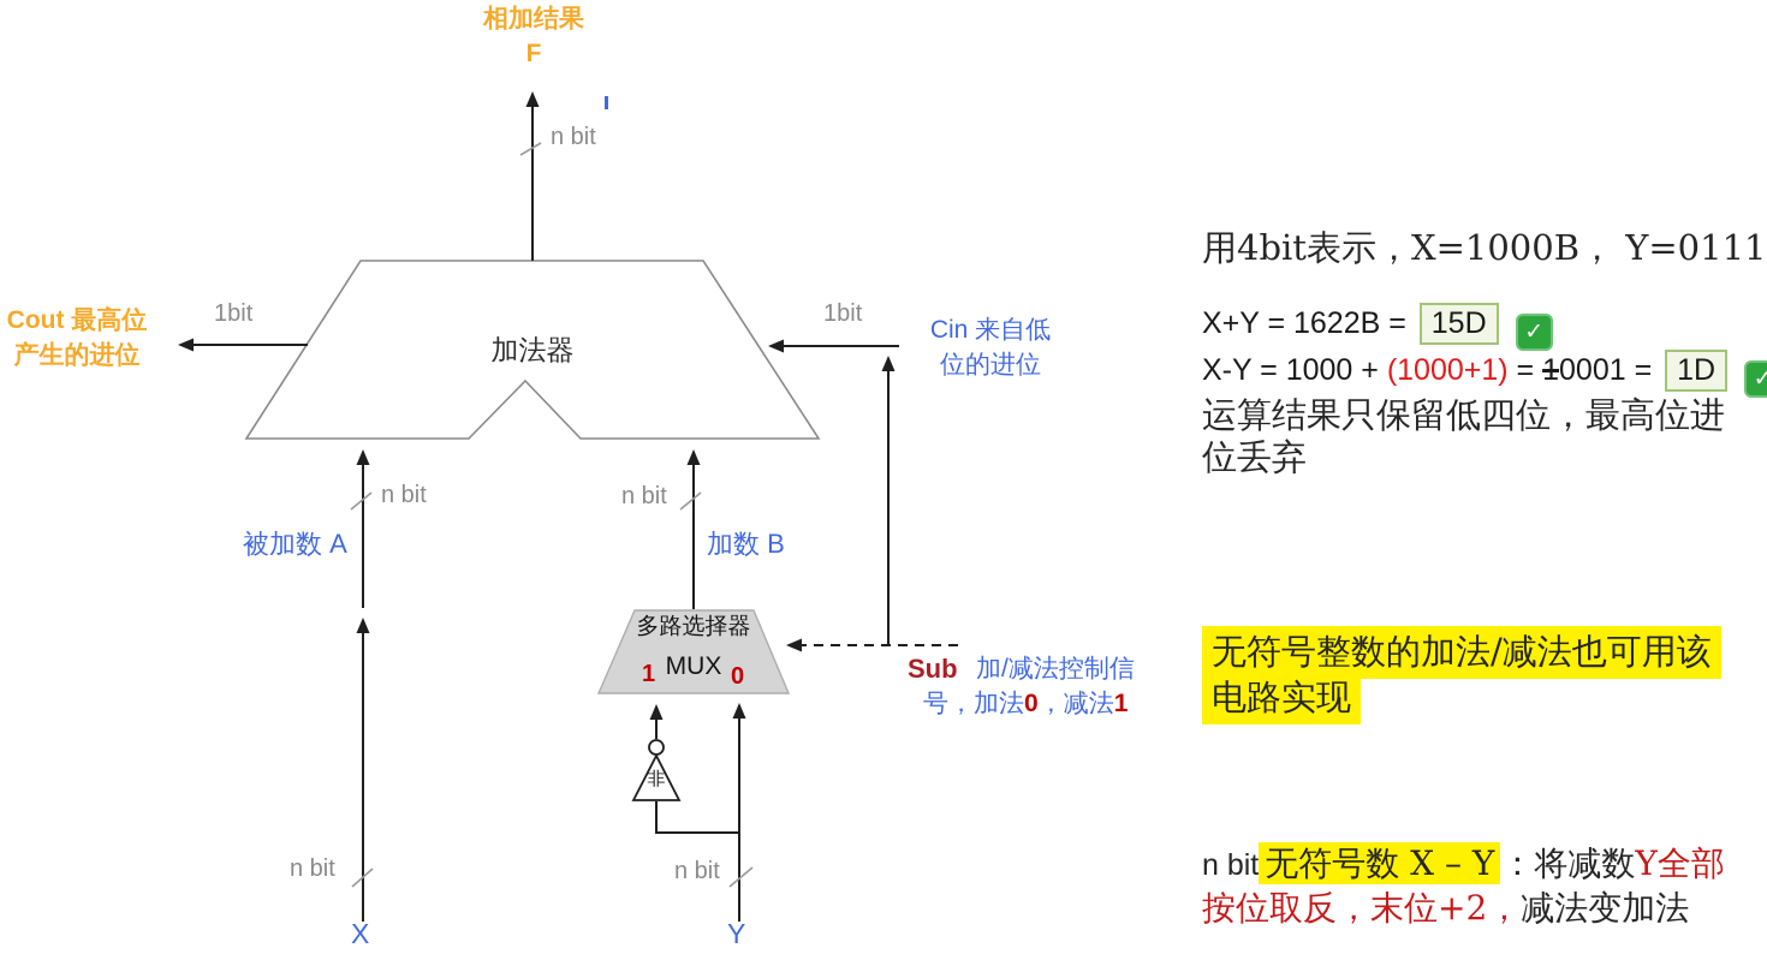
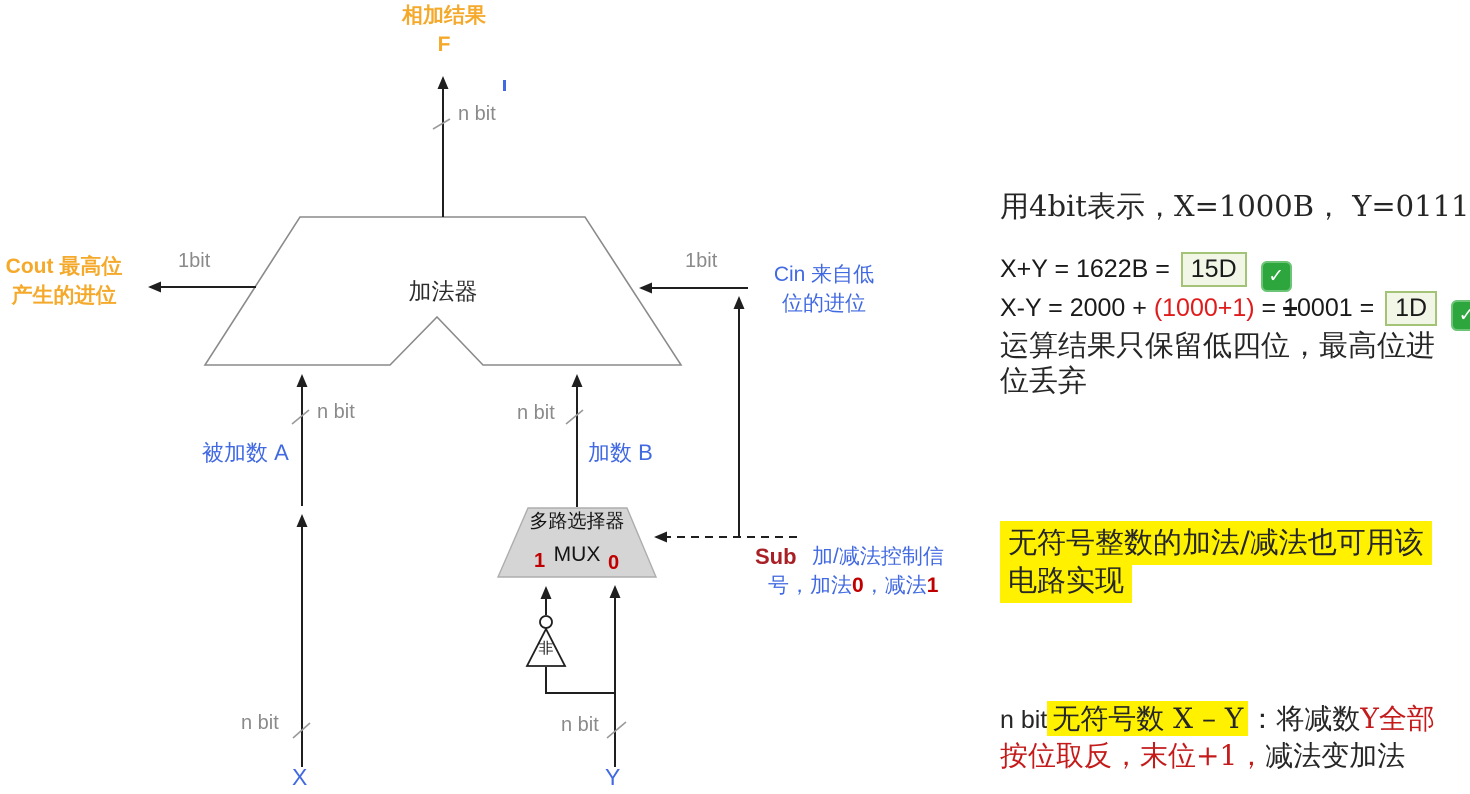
  相加结果
  F
  n bit
  1bit
  Cout 最高位
  产生的进位
  加法器
  1bit
  Cin 来自低
  位的进位
  被加数 A
  n bit
  加数 B
  n bit
  多路选择器
  MUX
  1
  0
  非
  Sub
  加/减法控制信
  号，加法0，减法1
  n bit
  X
  n bit
  Y
  用4bit表示，X=1000B， Y=0111
  X+Y = 1622B = 15D ✓
- X-Y = 1000 + (1000+1) = 10001 = 1D ✓
+ X-Y = 2000 + (1000+1) = 10001 = 1D ✓
  运算结果只保留低四位，最高位进
  位丢弃
  无符号整数的加法/减法也可用该
  电路实现
  n bit 无符号数 X – Y ：将减数Y全部
- 按位取反，末位+2，减法变加法
+ 按位取反，末位+1，减法变加法
